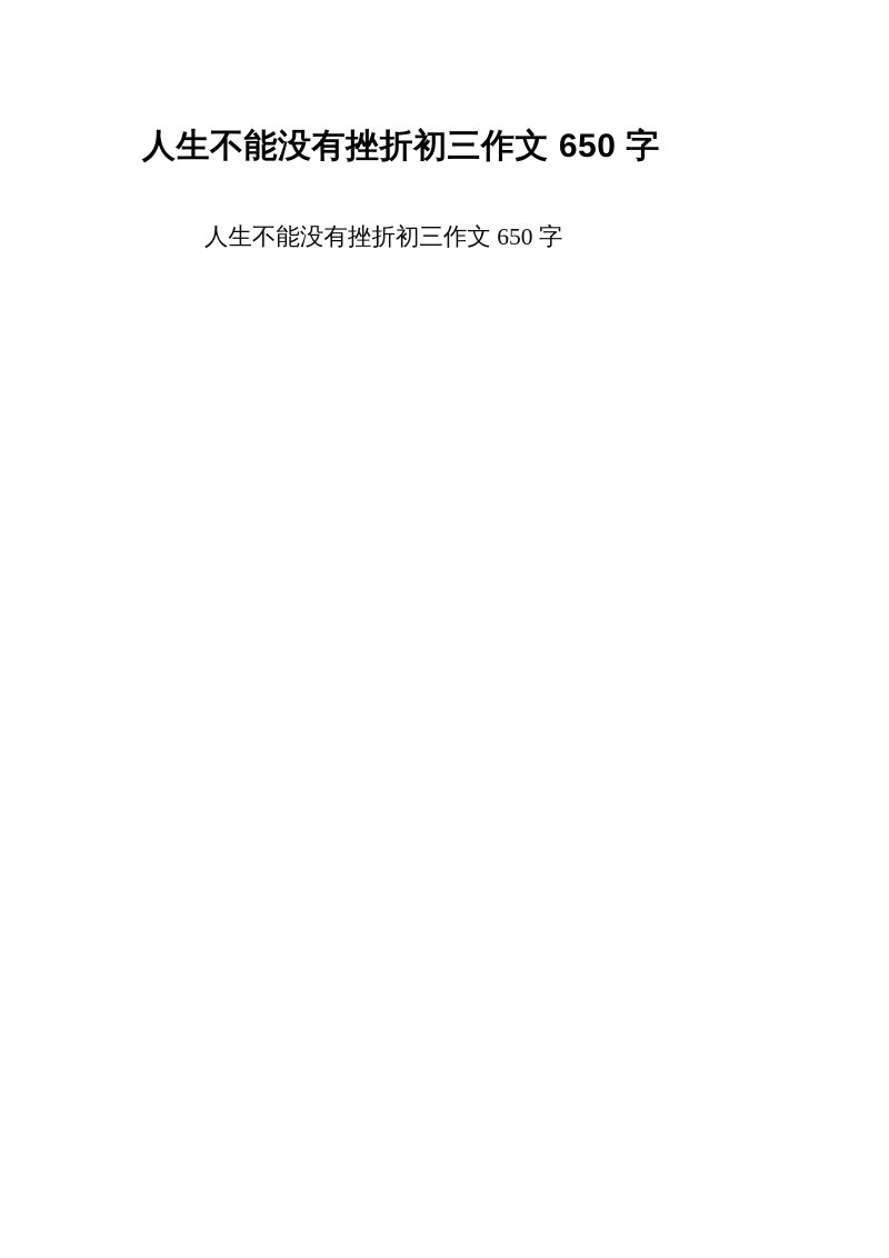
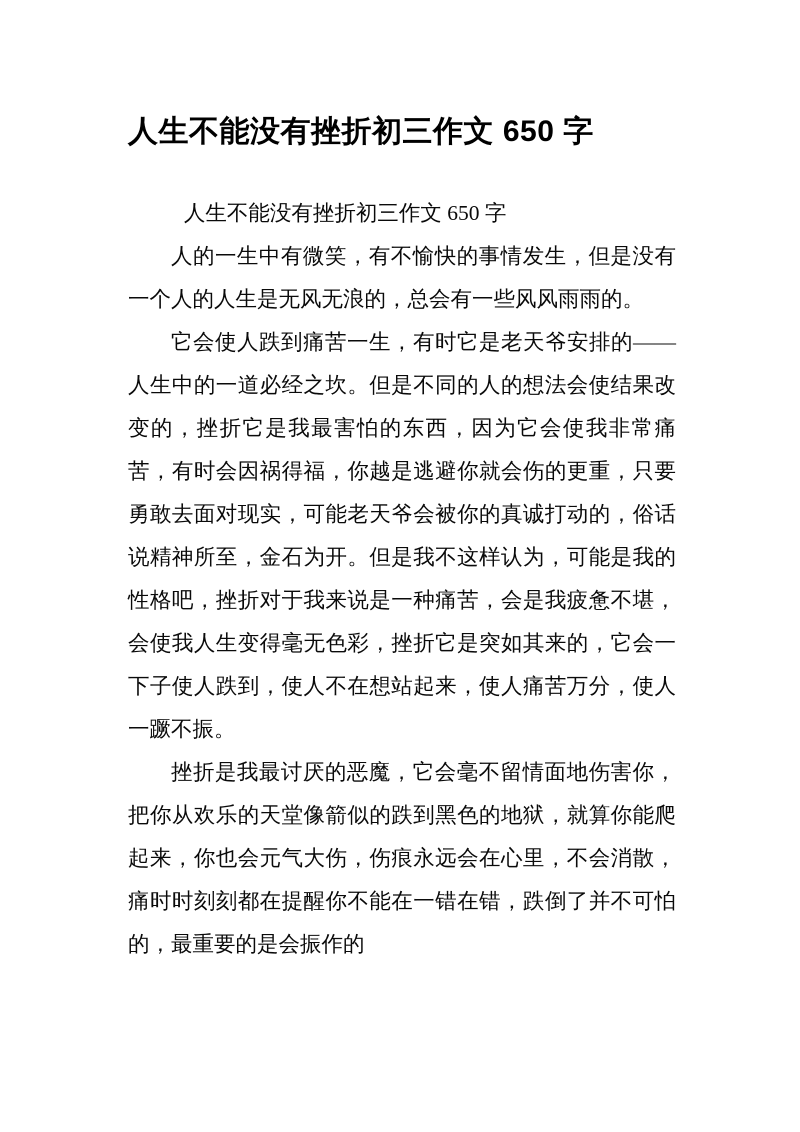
  人生不能没有挫折初三作文 650 字
  人生不能没有挫折初三作文 650 字
+ 人的一生中有微笑，有不愉快的事情发生，但是没有一个人的人生是无风无浪的，总会有一些风风雨雨的。
+ 它会使人跌到痛苦一生，有时它是老天爷安排的——人生中的一道必经之坎。但是不同的人的想法会使结果改变的，挫折它是我最害怕的东西，因为它会使我非常痛苦，有时会因祸得福，你越是逃避你就会伤的更重，只要勇敢去面对现实，可能老天爷会被你的真诚打动的，俗话说精神所至，金石为开。但是我不这样认为，可能是我的性格吧，挫折对于我来说是一种痛苦，会是我疲惫不堪，会使我人生变得毫无色彩，挫折它是突如其来的，它会一下子使人跌到，使人不在想站起来，使人痛苦万分，使人一蹶不振。
+ 挫折是我最讨厌的恶魔，它会毫不留情面地伤害你，把你从欢乐的天堂像箭似的跌到黑色的地狱，就算你能爬起来，你也会元气大伤，伤痕永远会在心里，不会消散，痛时时刻刻都在提醒你不能在一错在错，跌倒了并不可怕的，最重要的是会振作的
